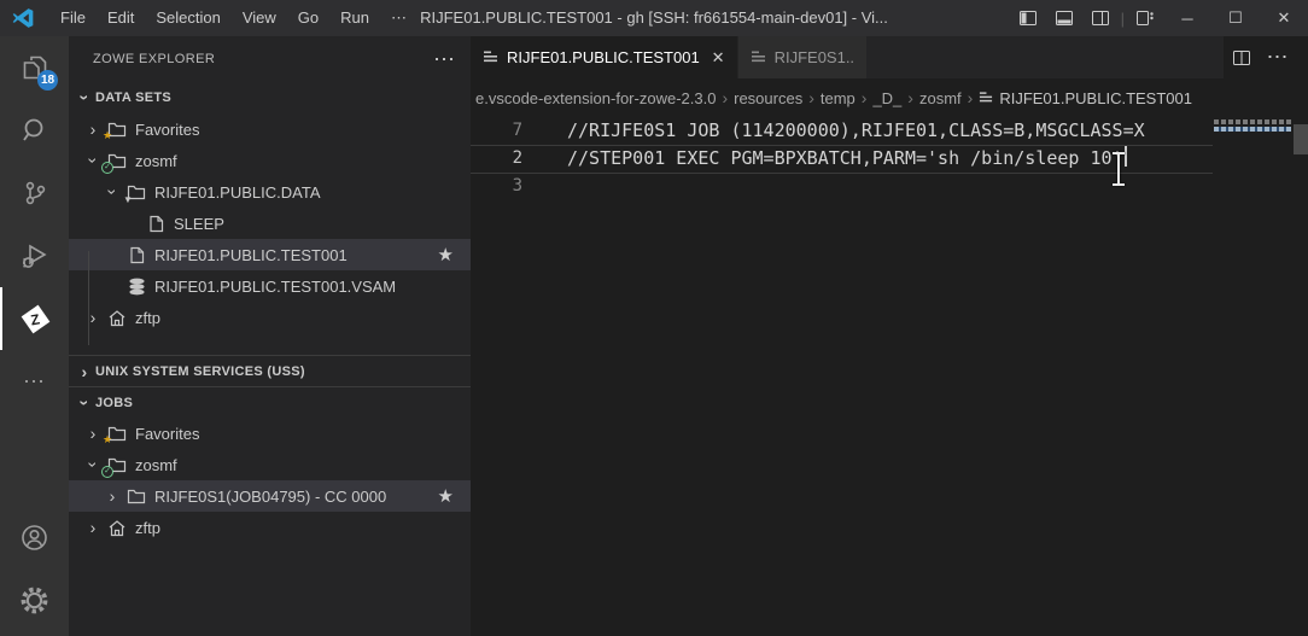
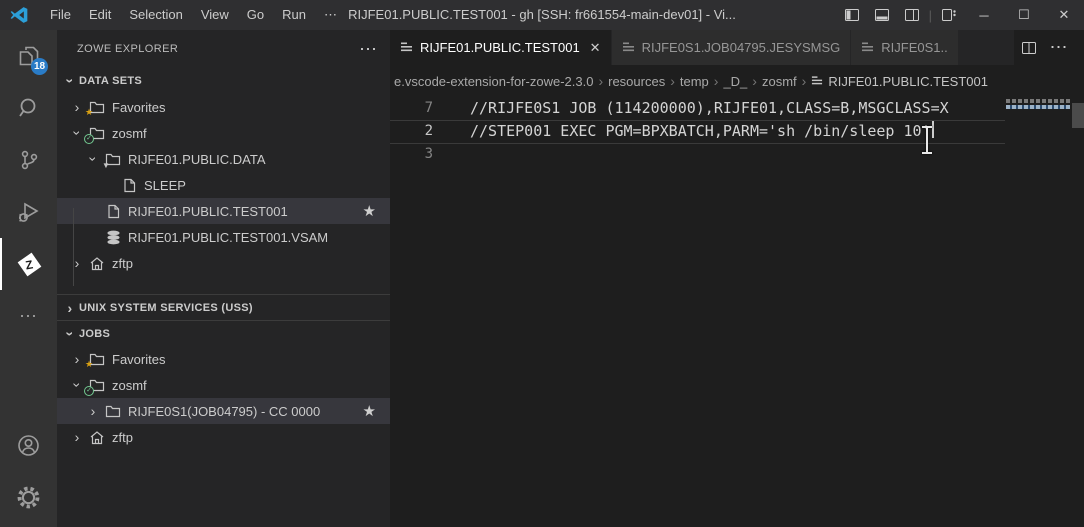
  File
  Edit
  Selection
  View
  Go
  Run
  ⋯
  RIJFE01.PUBLIC.TEST001 - gh [SSH: fr661554-main-dev01] - Vi...
  |
  ─
  ☐
  ✕
  18
  ZOWE EXPLORER
  DATA SETS
  Favorites
  zosmf
  RIJFE01.PUBLIC.DATA
  SLEEP
  RIJFE01.PUBLIC.TEST001
  RIJFE01.PUBLIC.TEST001.VSAM
  zftp
  UNIX SYSTEM SERVICES (USS)
  JOBS
  Favorites
  zosmf
  RIJFE0S1(JOB04795) - CC 0000
  zftp
  RIJFE01.PUBLIC.TEST001
+ RIJFE0S1.JOB04795.JESYSMSG
  RIJFE0S1..
  e.vscode-extension-for-zowe-2.3.0
  resources
  temp
  _D_
  zosmf
  RIJFE01.PUBLIC.TEST001
  7
  //RIJFE0S1 JOB (114200000),RIJFE01,CLASS=B,MSGCLASS=X
  2
  //STEP001 EXEC PGM=BPXBATCH,PARM='sh /bin/sleep 10
  3
